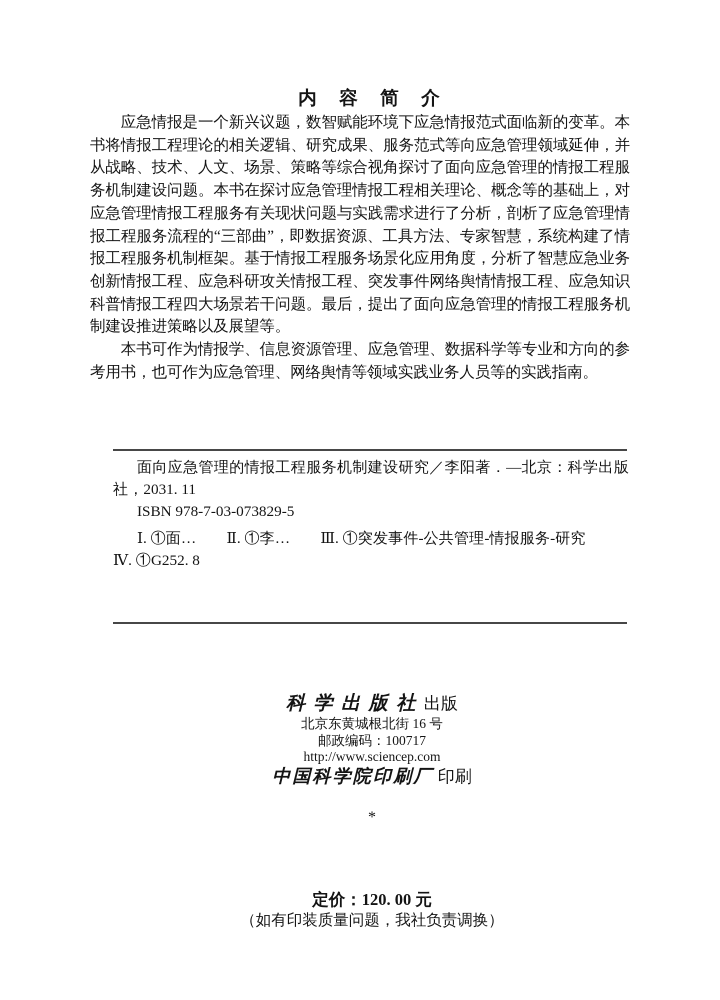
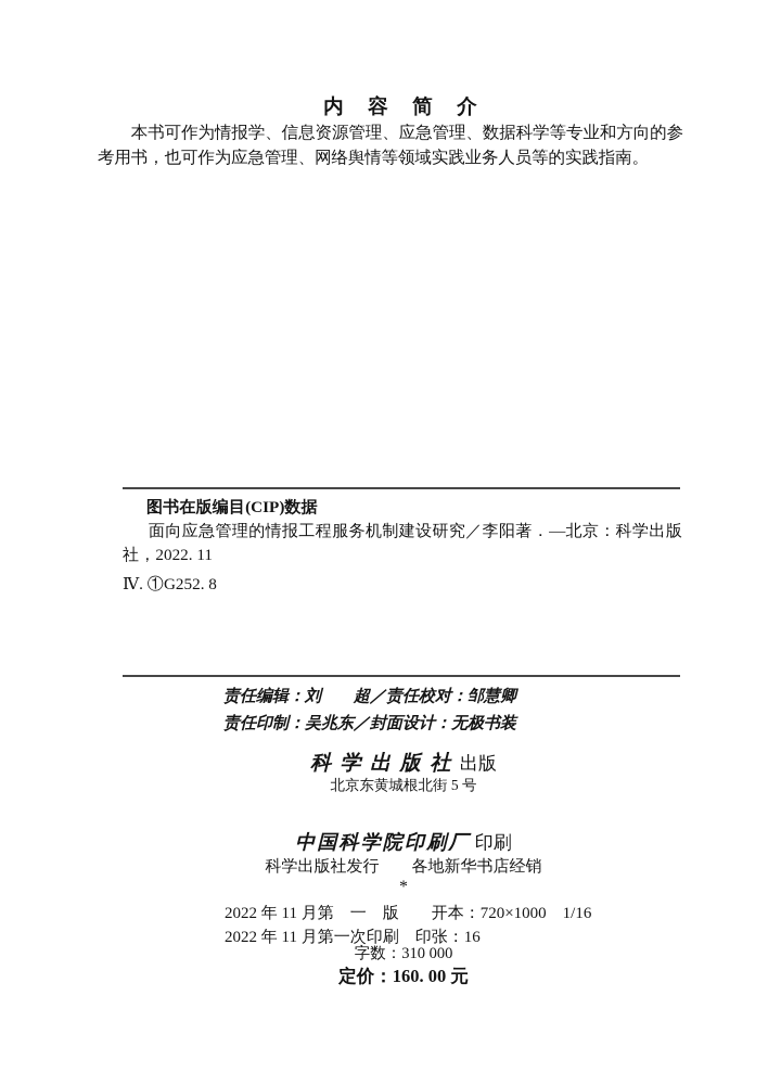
  内 容 简 介
- 应急情报是一个新兴议题，数智赋能环境下应急情报范式面临新的变革。本书将情报工程理论的相关逻辑、研究成果、服务范式等向应急管理领域延伸，并从战略、技术、人文、场景、策略等综合视角探讨了面向应急管理的情报工程服务机制建设问题。本书在探讨应急管理情报工程相关理论、概念等的基础上，对应急管理情报工程服务有关现状问题与实践需求进行了分析，剖析了应急管理情报工程服务流程的“三部曲”，即数据资源、工具方法、专家智慧，系统构建了情报工程服务机制框架。基于情报工程服务场景化应用角度，分析了智慧应急业务创新情报工程、应急科研攻关情报工程、突发事件网络舆情情报工程、应急知识科普情报工程四大场景若干问题。最后，提出了面向应急管理的情报工程服务机制建设推进策略以及展望等。
  本书可作为情报学、信息资源管理、应急管理、数据科学等专业和方向的参考用书，也可作为应急管理、网络舆情等领域实践业务人员等的实践指南。
+ 图书在版编目(CIP)数据
- 面向应急管理的情报工程服务机制建设研究／李阳著．—北京：科学出版社，2031. 11
+ 面向应急管理的情报工程服务机制建设研究／李阳著．—北京：科学出版社，2022. 11
- ISBN 978-7-03-073829-5
- Ⅰ. ①面… Ⅱ. ①李… Ⅲ. ①突发事件-公共管理-情报服务-研究
  Ⅳ. ①G252. 8
+ 责任编辑：刘 超／责任校对：邹慧卿
+ 责任印制：吴兆东／封面设计：无极书装
  科学出版社出版
- 北京东黄城根北街 16 号
+ 北京东黄城根北街 5 号
- 邮政编码：100717
- http://www.sciencep.com
  中国科学院印刷厂 印刷
+ 科学出版社发行 各地新华书店经销
  *
+ 2022 年 11 月第 一 版 开本：720×1000 1/16
+ 2022 年 11 月第一次印刷 印张：16
+ 字数：310 000
- 定价：120. 00 元
+ 定价：160. 00 元
- （如有印装质量问题，我社负责调换）
